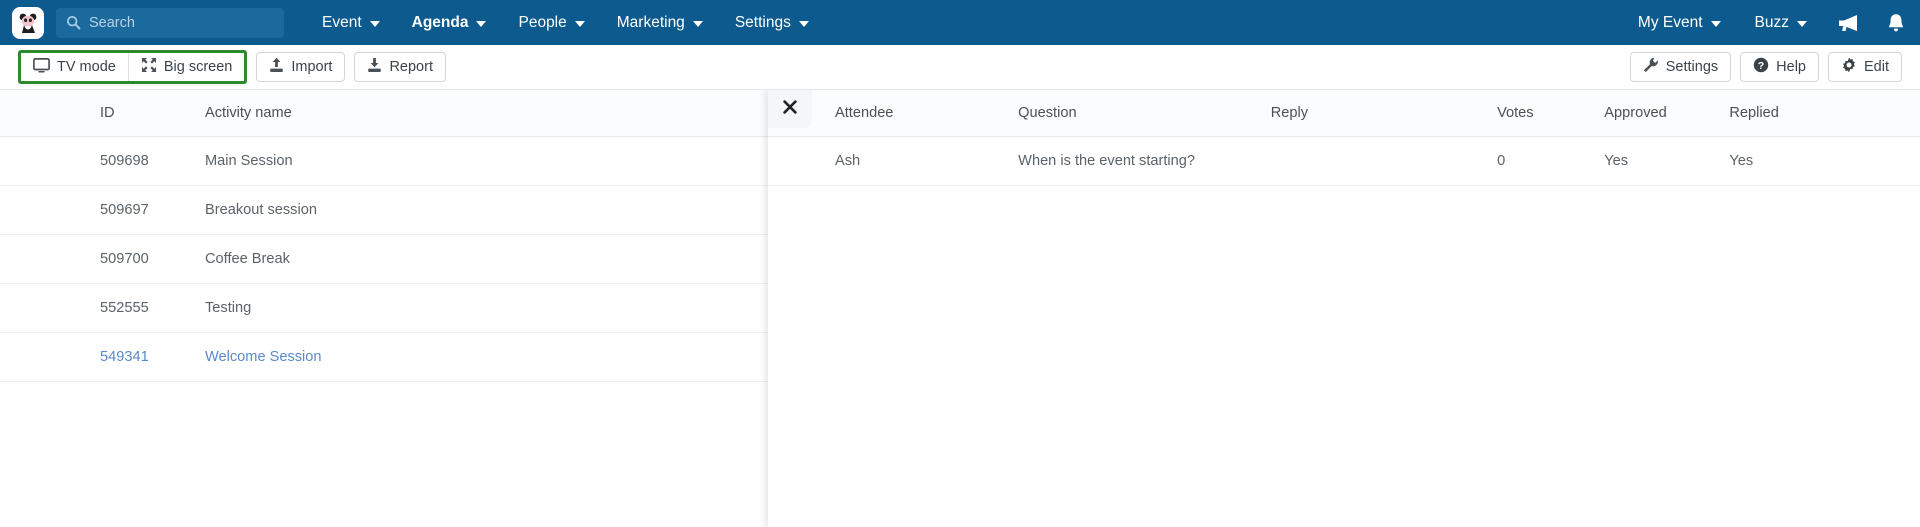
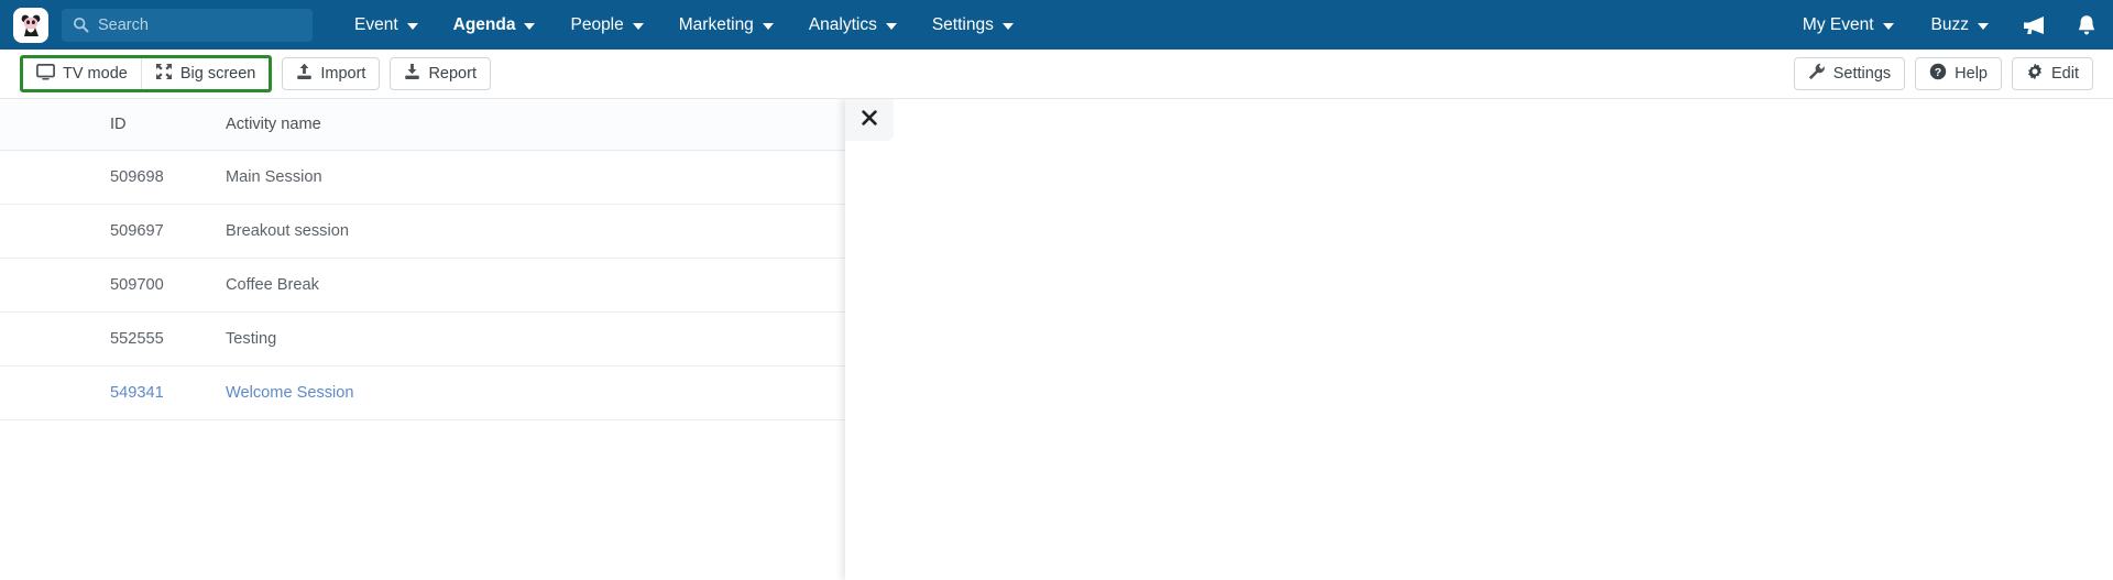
  Search
  Event
  Agenda
  People
  Marketing
+ Analytics
  Settings
  My Event
  Buzz
  TV mode
  Big screen
  Import
  Report
  Settings
  ?
  Help
  Edit
  ID	Activity name
  509698	Main Session
  509697	Breakout session
  509700	Coffee Break
  552555	Testing
  549341	Welcome Session
- Attendee	Question	Reply	Votes	Approved	Replied
- Ash	When is the event starting?		0	Yes	Yes
